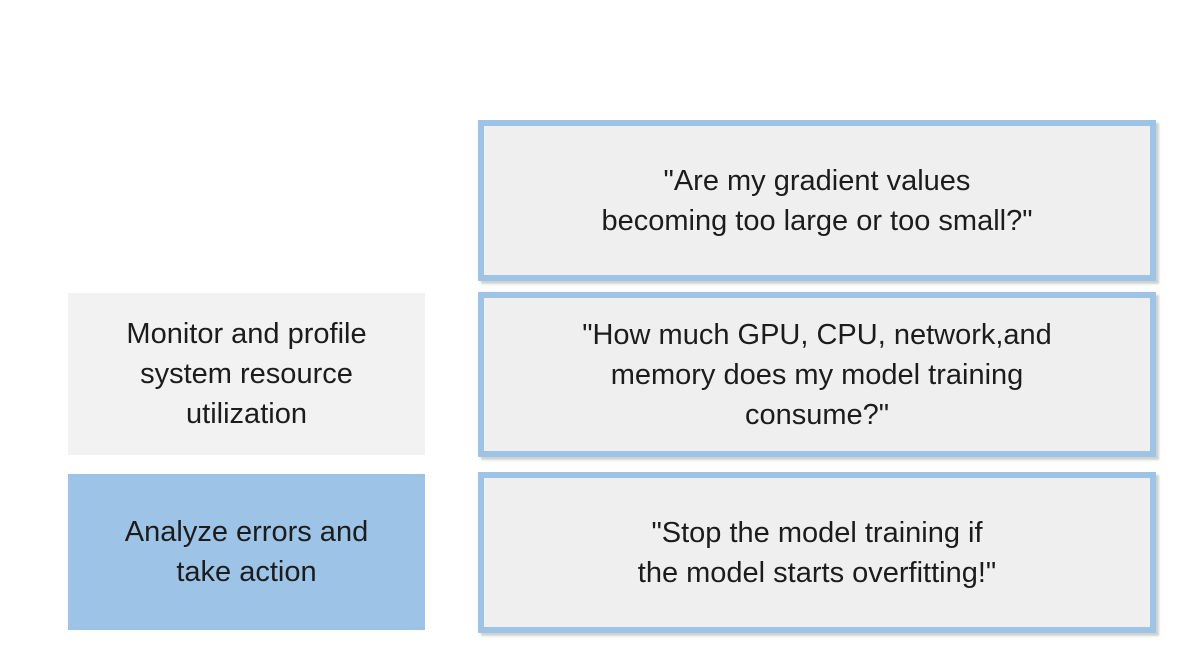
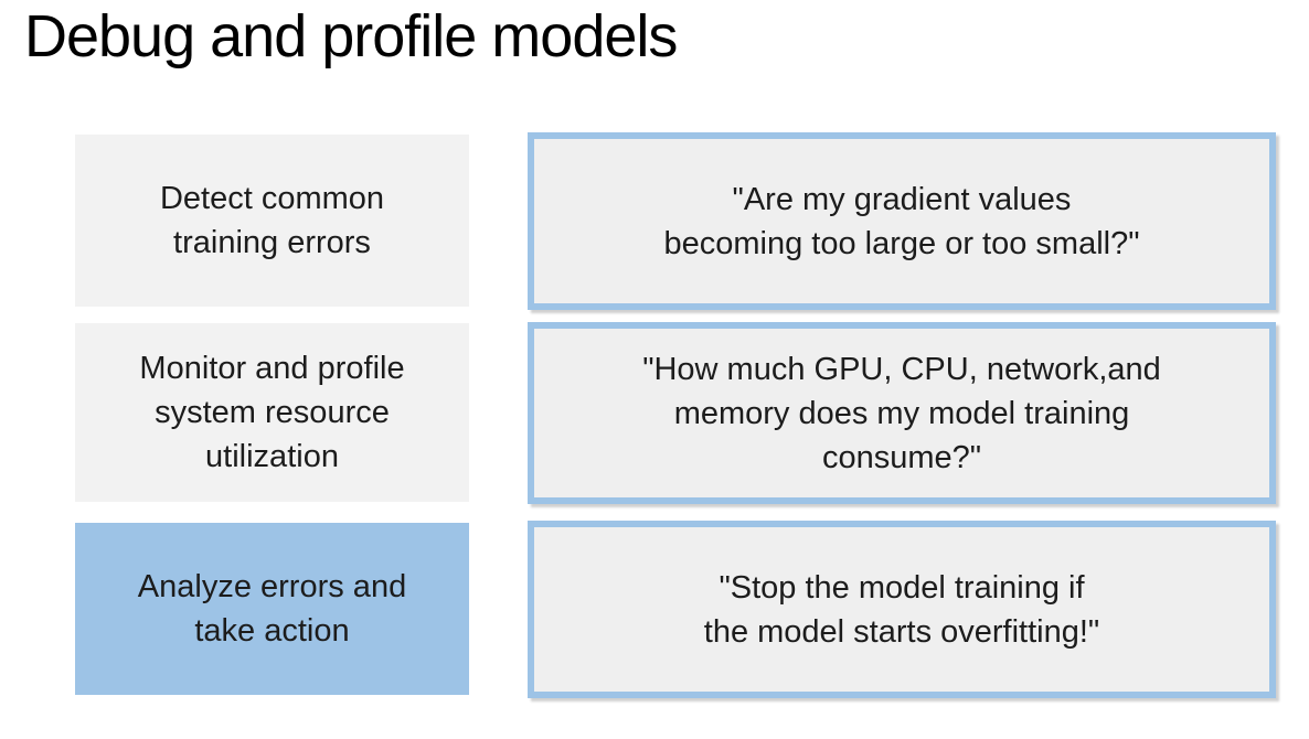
+ Debug and profile models
+ Detect common
+ training errors
  "Are my gradient values
  becoming too large or too small?"
  Monitor and profile
  system resource
  utilization
  "How much GPU, CPU, network,and
  memory does my model training
  consume?"
  Analyze errors and
  take action
  "Stop the model training if
  the model starts overfitting!"
